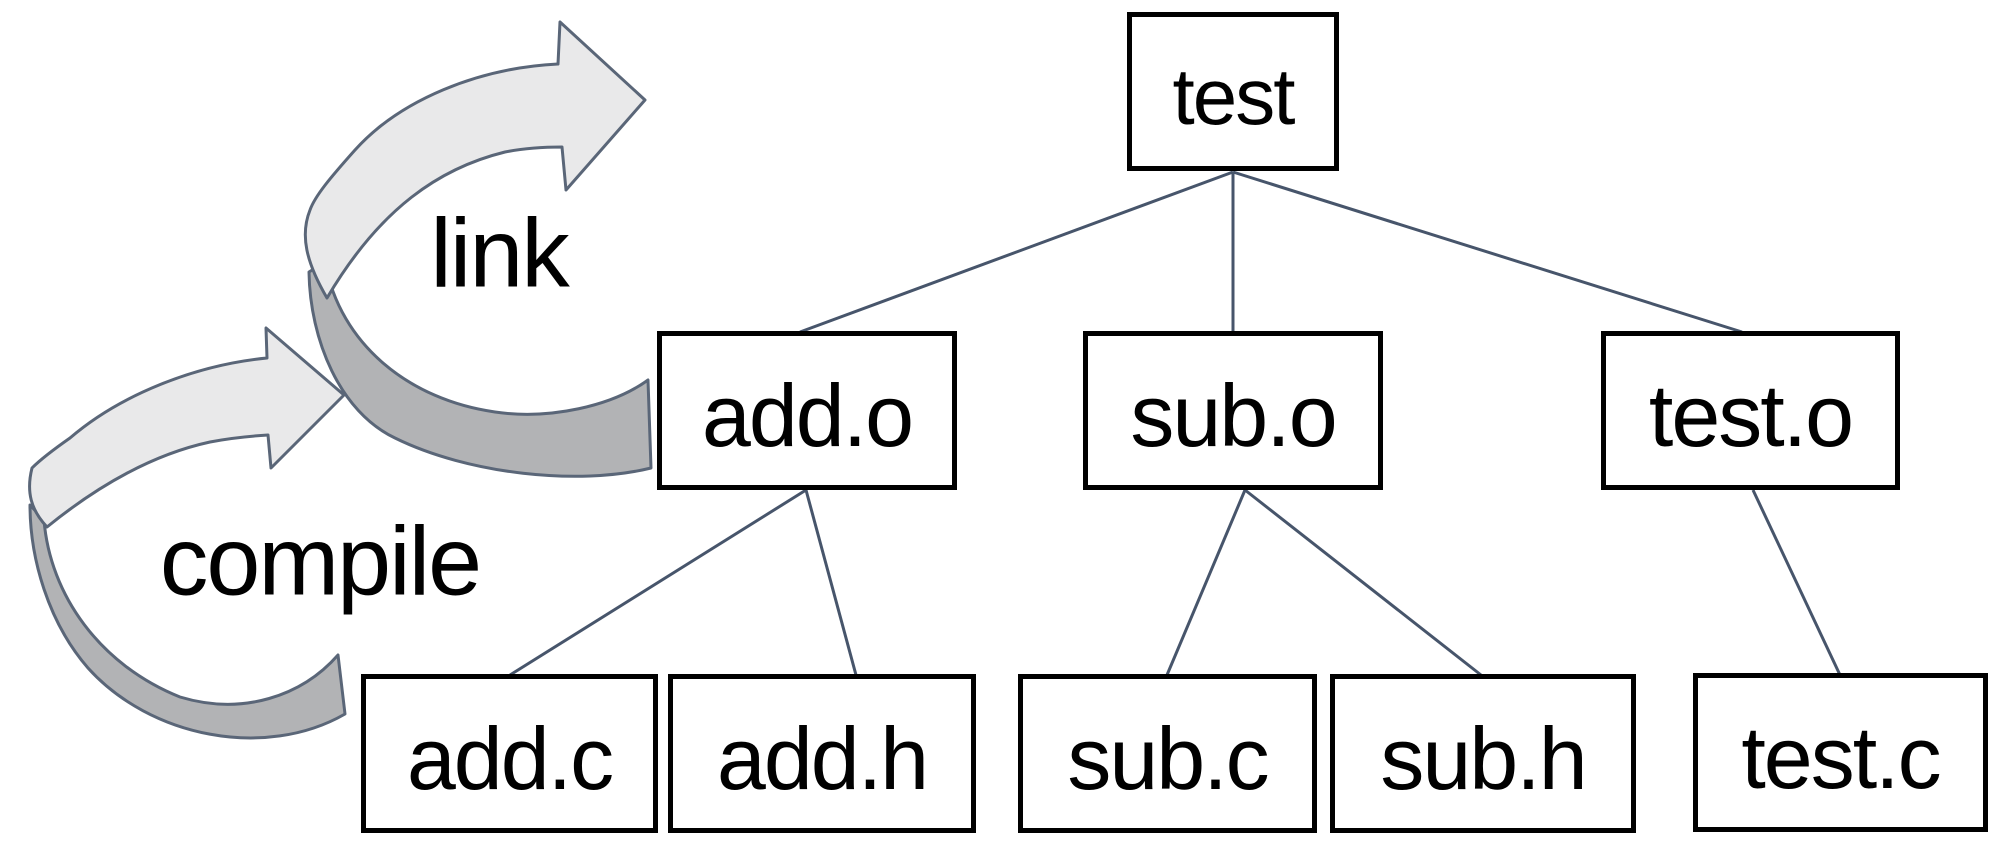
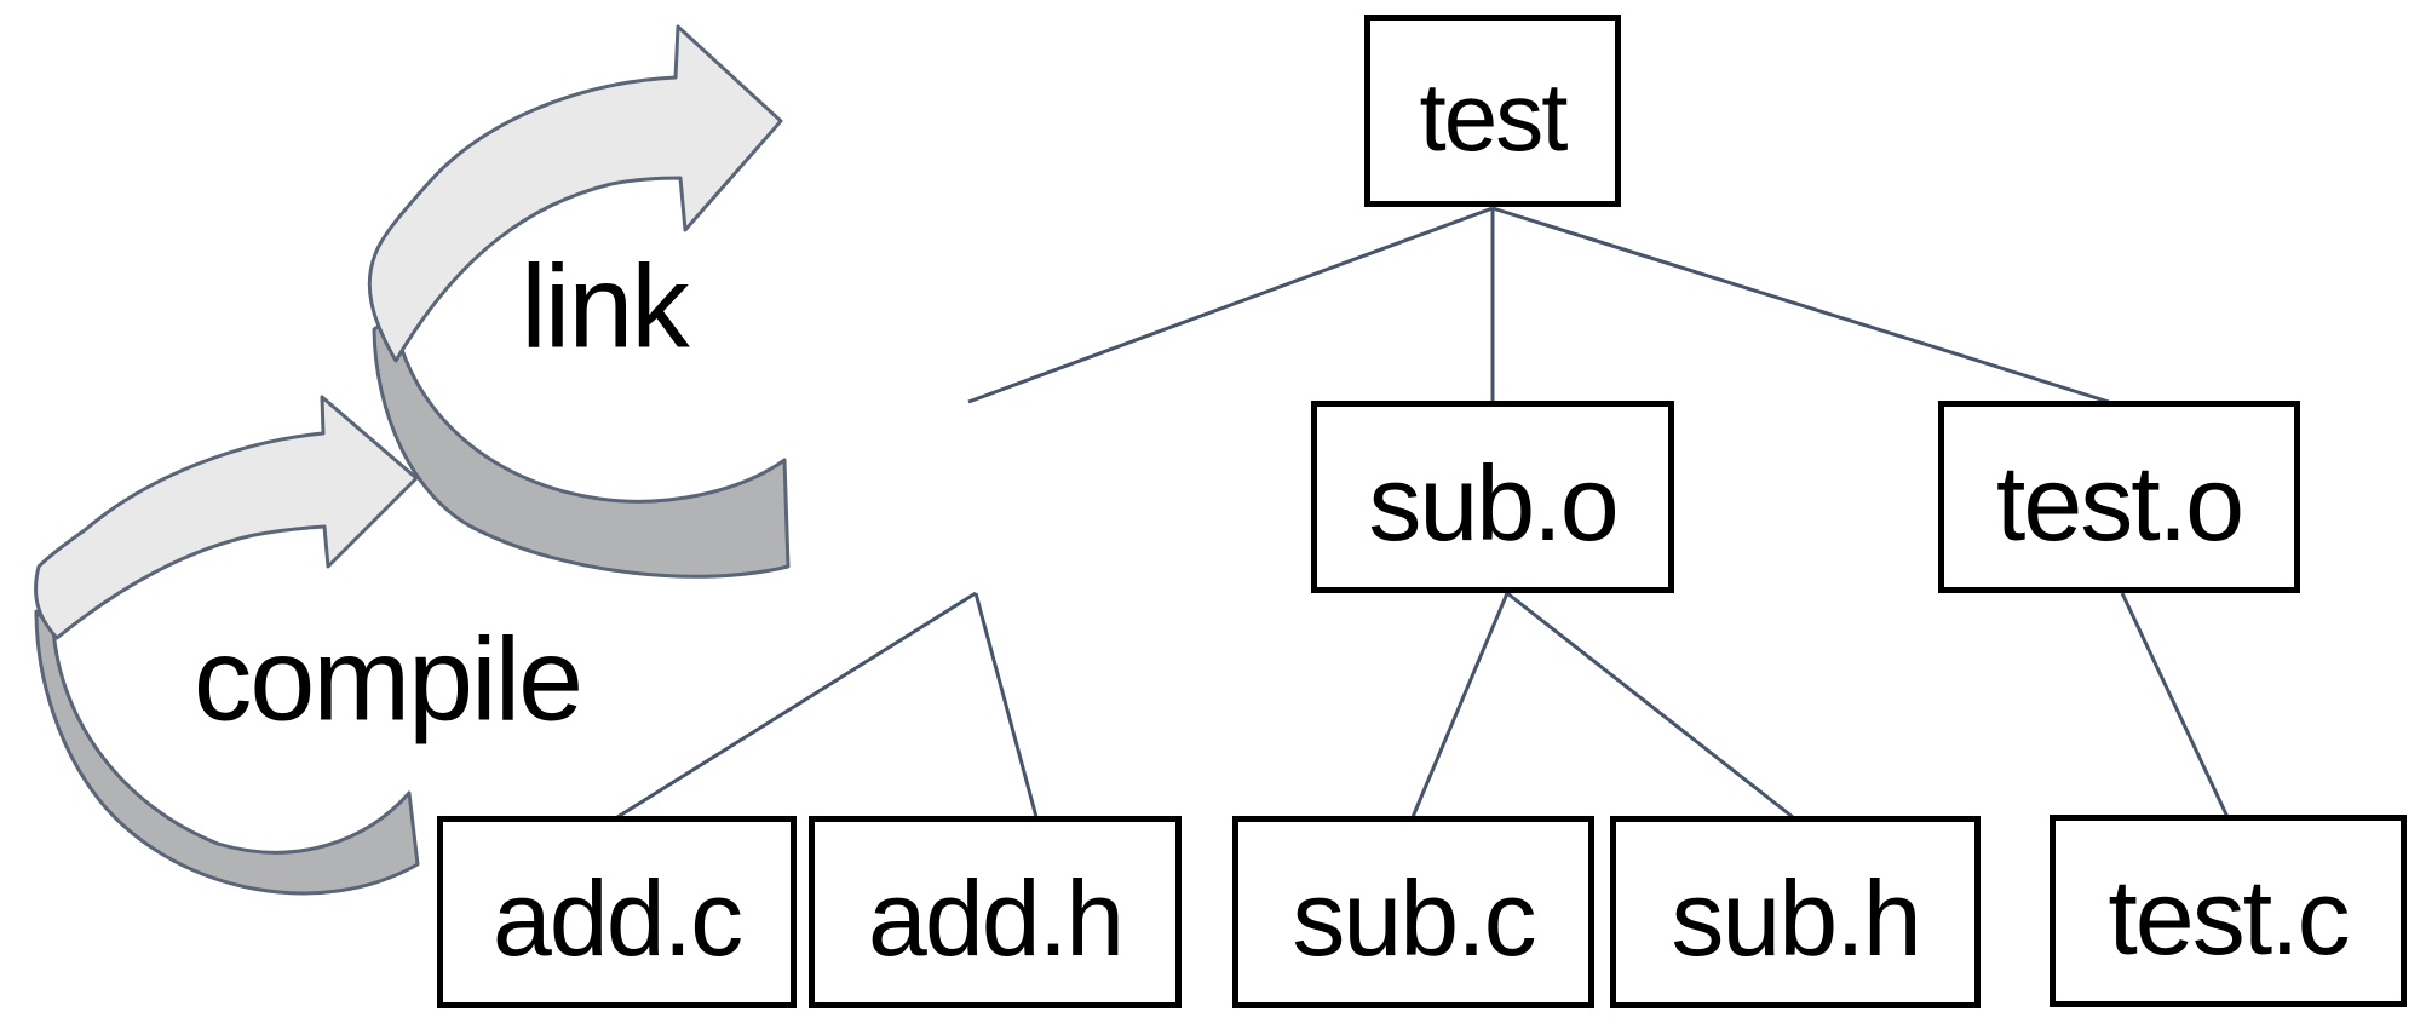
  link
  compile
  test
- add.o
  sub.o
  test.o
  add.c
  add.h
  sub.c
  sub.h
  test.c
